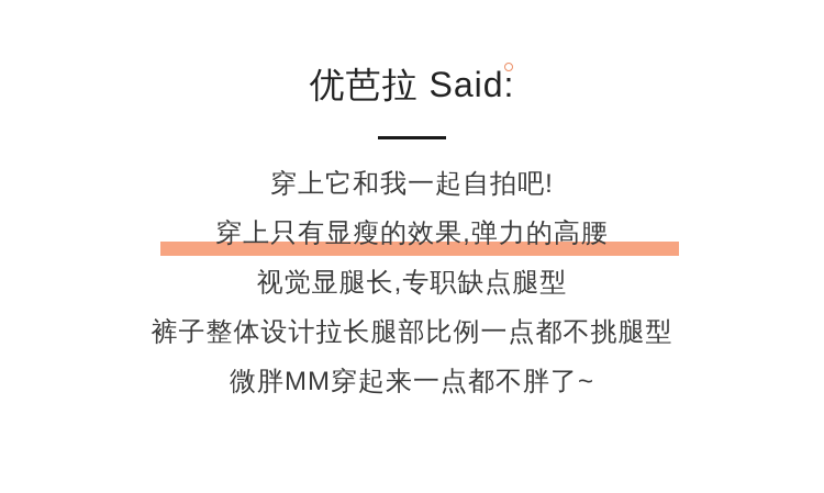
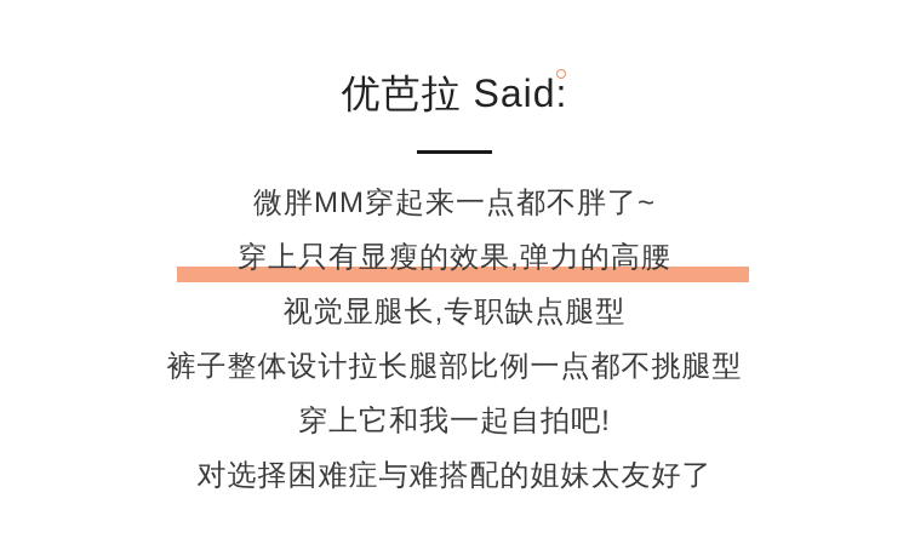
  优芭拉 Said:
- 穿上它和我一起自拍吧!
+ 微胖MM穿起来一点都不胖了~
  穿上只有显瘦的效果,弹力的高腰
  视觉显腿长,专职缺点腿型
  裤子整体设计拉长腿部比例一点都不挑腿型
- 微胖MM穿起来一点都不胖了~
+ 穿上它和我一起自拍吧!
+ 对选择困难症与难搭配的姐妹太友好了
